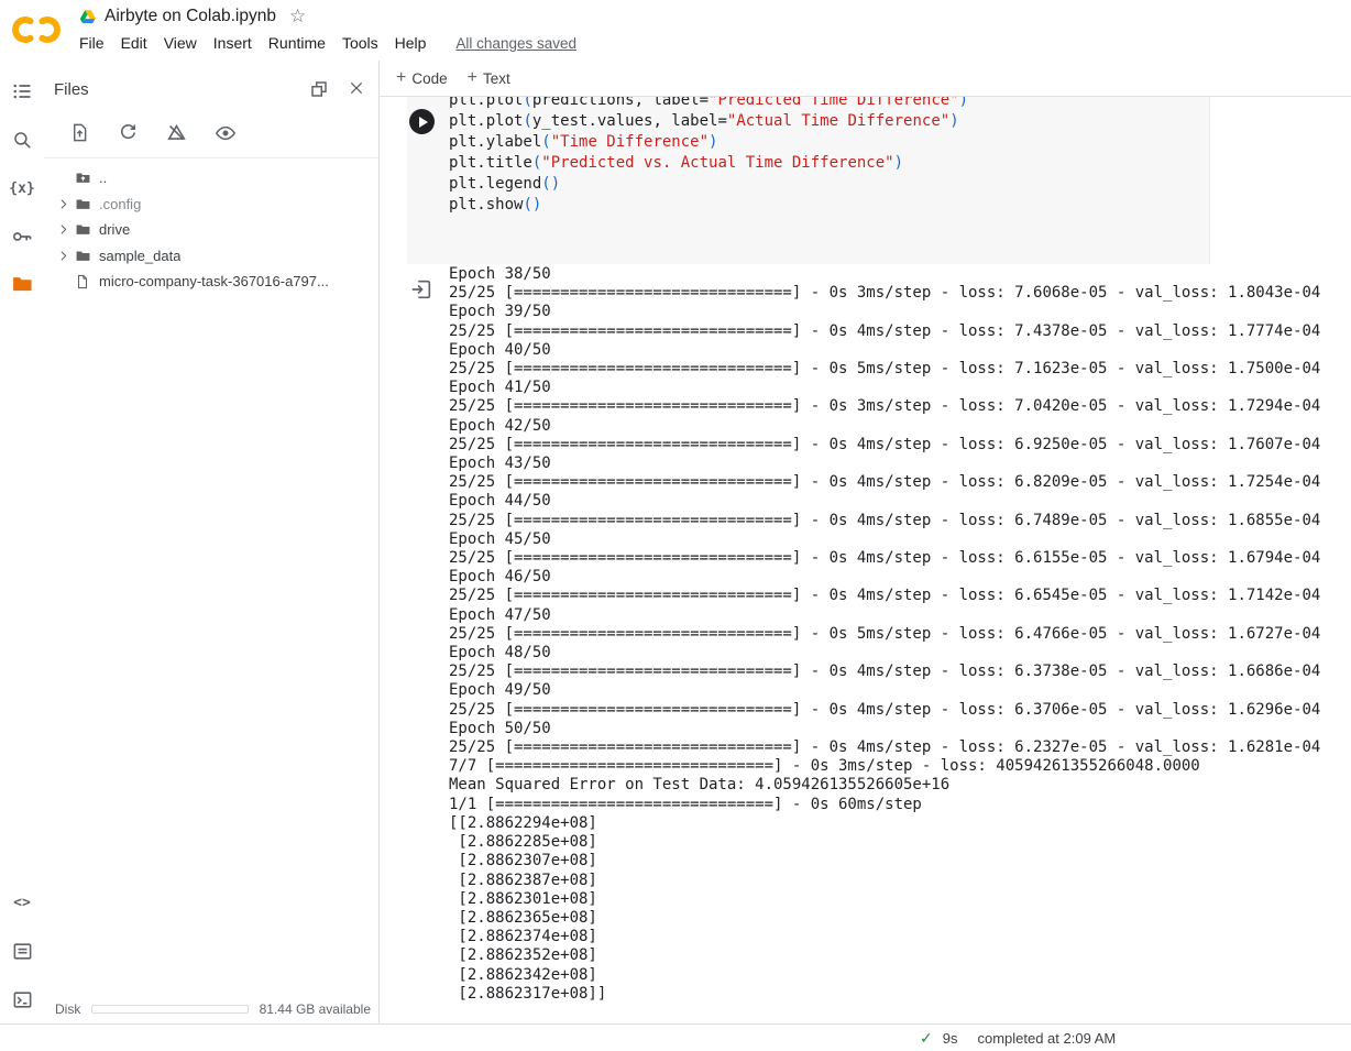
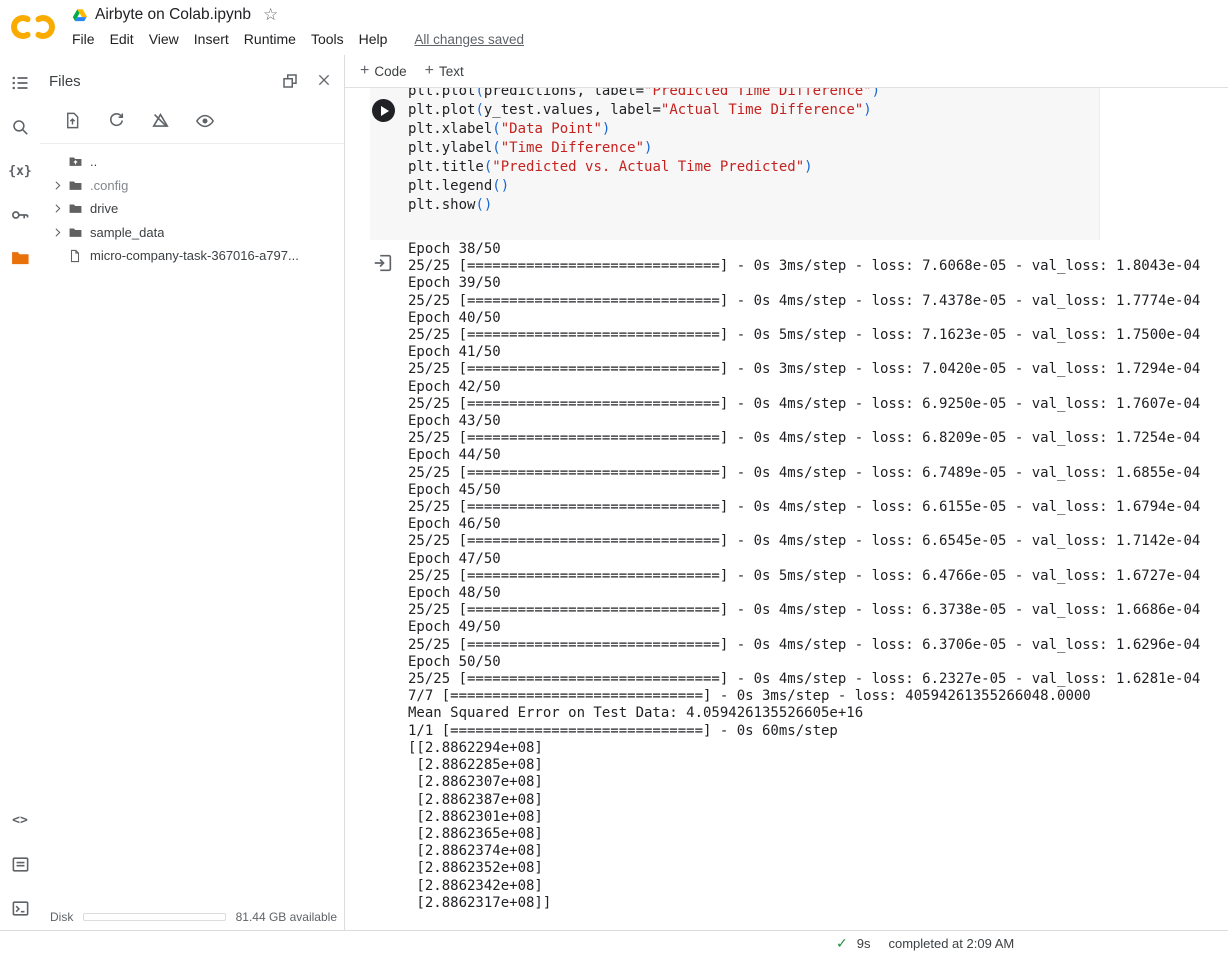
  Airbyte on Colab.ipynb
  ☆
  File
  Edit
  View
  Insert
  Runtime
  Tools
  Help
  All changes saved
  {x}
  <>
  Files
  ..
  .config
  drive
  sample_data
  micro-company-task-367016-a797...
  Disk
  81.44 GB available
  +
  Code
  +
  Text
  plt.plot(predictions, label="Predicted Time Difference")
  plt.plot(y_test.values, label="Actual Time Difference")
+ plt.xlabel("Data Point")
  plt.ylabel("Time Difference")
- plt.title("Predicted vs. Actual Time Difference")
+ plt.title("Predicted vs. Actual Time Predicted")
  plt.legend()
  plt.show()
  Epoch 38/50
  25/25 [==============================] - 0s 3ms/step - loss: 7.6068e-05 - val_loss: 1.8043e-04
  Epoch 39/50
  25/25 [==============================] - 0s 4ms/step - loss: 7.4378e-05 - val_loss: 1.7774e-04
  Epoch 40/50
  25/25 [==============================] - 0s 5ms/step - loss: 7.1623e-05 - val_loss: 1.7500e-04
  Epoch 41/50
  25/25 [==============================] - 0s 3ms/step - loss: 7.0420e-05 - val_loss: 1.7294e-04
  Epoch 42/50
  25/25 [==============================] - 0s 4ms/step - loss: 6.9250e-05 - val_loss: 1.7607e-04
  Epoch 43/50
  25/25 [==============================] - 0s 4ms/step - loss: 6.8209e-05 - val_loss: 1.7254e-04
  Epoch 44/50
  25/25 [==============================] - 0s 4ms/step - loss: 6.7489e-05 - val_loss: 1.6855e-04
  Epoch 45/50
  25/25 [==============================] - 0s 4ms/step - loss: 6.6155e-05 - val_loss: 1.6794e-04
  Epoch 46/50
  25/25 [==============================] - 0s 4ms/step - loss: 6.6545e-05 - val_loss: 1.7142e-04
  Epoch 47/50
  25/25 [==============================] - 0s 5ms/step - loss: 6.4766e-05 - val_loss: 1.6727e-04
  Epoch 48/50
  25/25 [==============================] - 0s 4ms/step - loss: 6.3738e-05 - val_loss: 1.6686e-04
  Epoch 49/50
  25/25 [==============================] - 0s 4ms/step - loss: 6.3706e-05 - val_loss: 1.6296e-04
  Epoch 50/50
  25/25 [==============================] - 0s 4ms/step - loss: 6.2327e-05 - val_loss: 1.6281e-04
  7/7 [==============================] - 0s 3ms/step - loss: 40594261355266048.0000
  Mean Squared Error on Test Data: 4.059426135526605e+16
  1/1 [==============================] - 0s 60ms/step
  [[2.8862294e+08]
  [2.8862285e+08]
  [2.8862307e+08]
  [2.8862387e+08]
  [2.8862301e+08]
  [2.8862365e+08]
  [2.8862374e+08]
  [2.8862352e+08]
  [2.8862342e+08]
  [2.8862317e+08]]
  ✓
  9s
  completed at 2:09 AM
